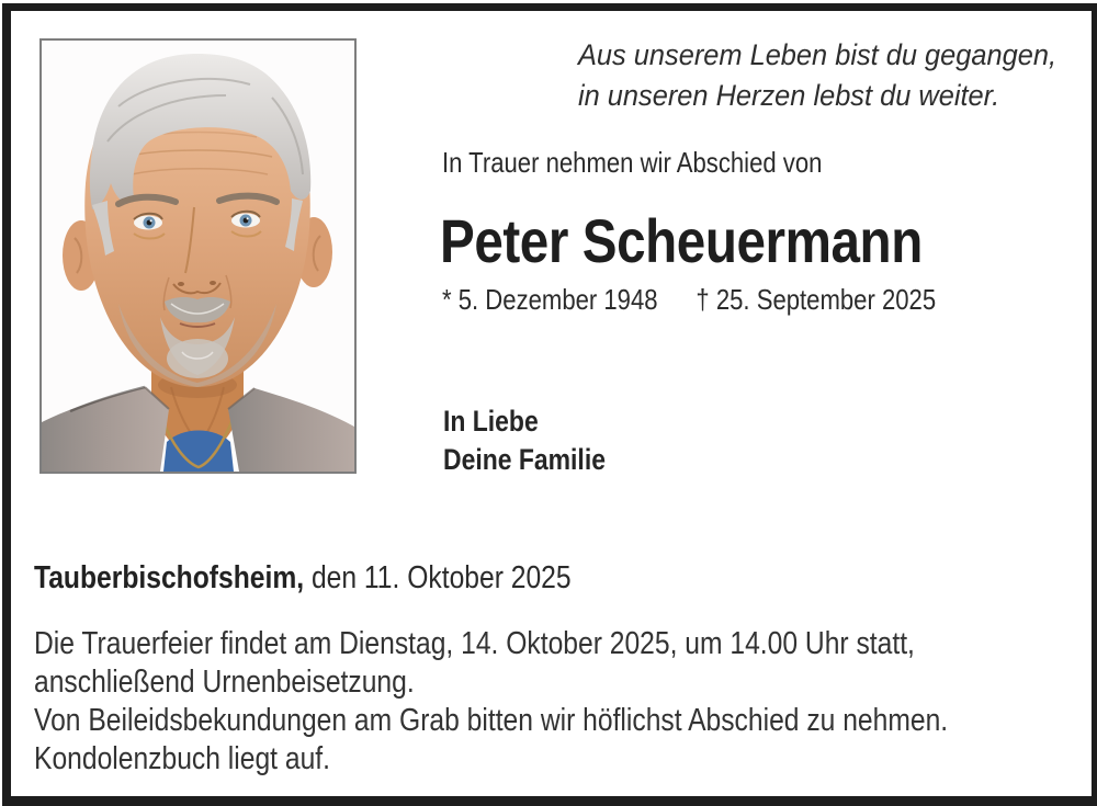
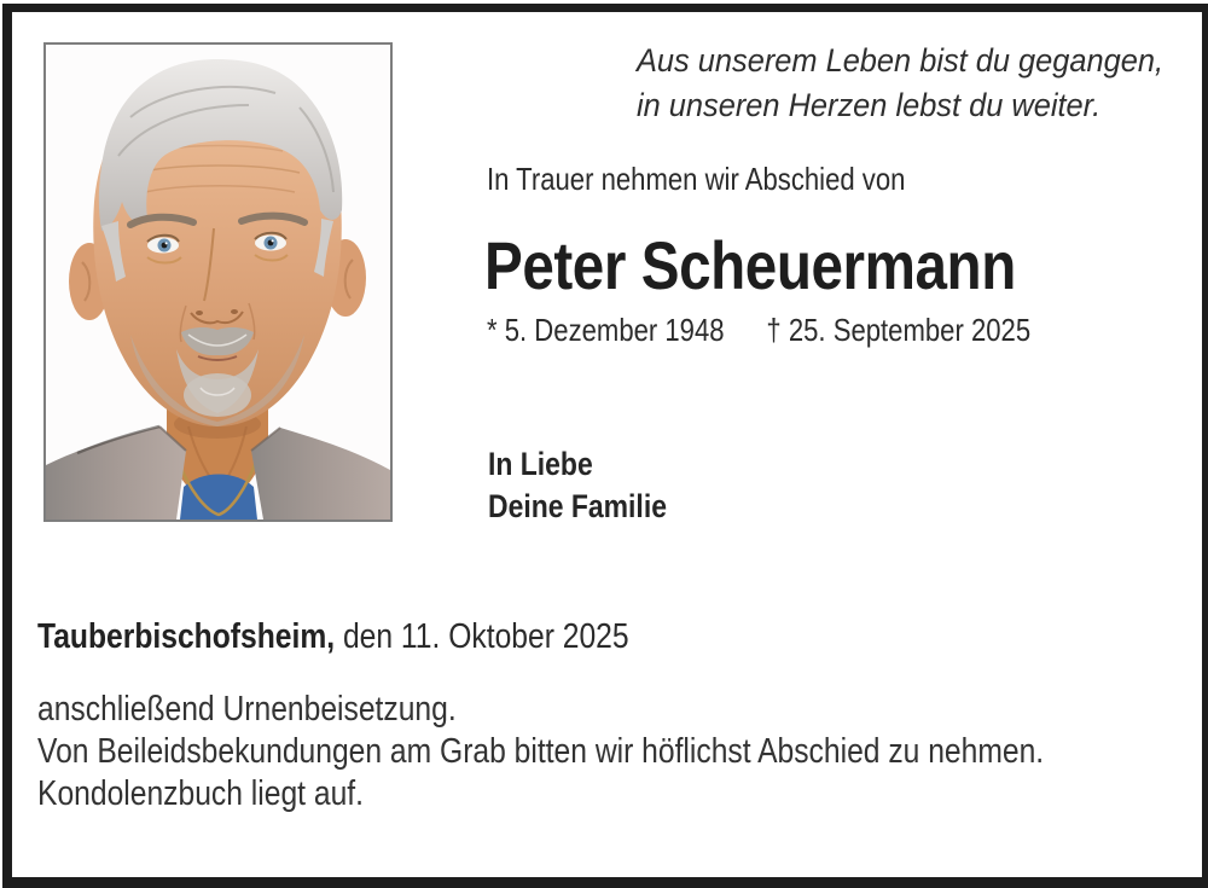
  Aus unserem Leben bist du gegangen,
  in unseren Herzen lebst du weiter.
  In Trauer nehmen wir Abschied von
  Peter Scheuermann
  * 5. Dezember 1948 † 25. September 2025
  In Liebe
  Deine Familie
  Tauberbischofsheim, den 11. Oktober 2025
- Die Trauerfeier findet am Dienstag, 14. Oktober 2025, um 14.00 Uhr statt,
  anschließend Urnenbeisetzung.
  Von Beileidsbekundungen am Grab bitten wir höflichst Abschied zu nehmen.
  Kondolenzbuch liegt auf.
